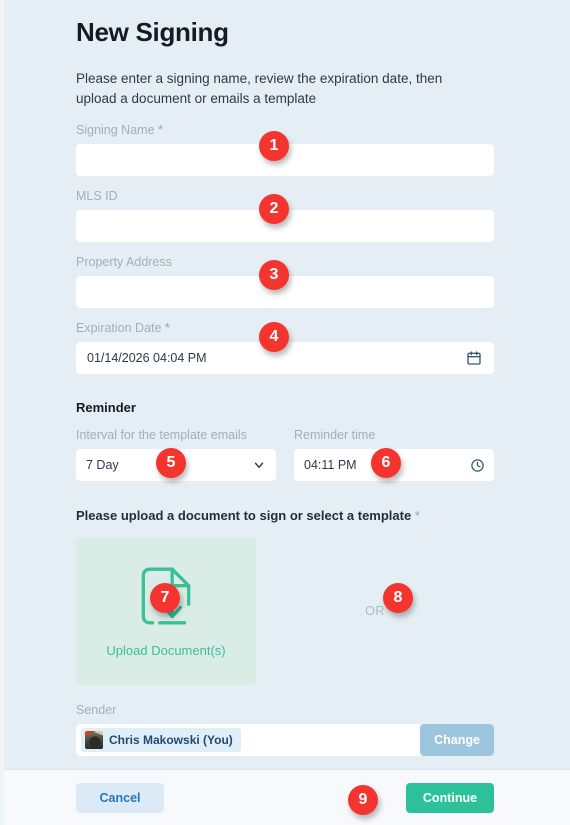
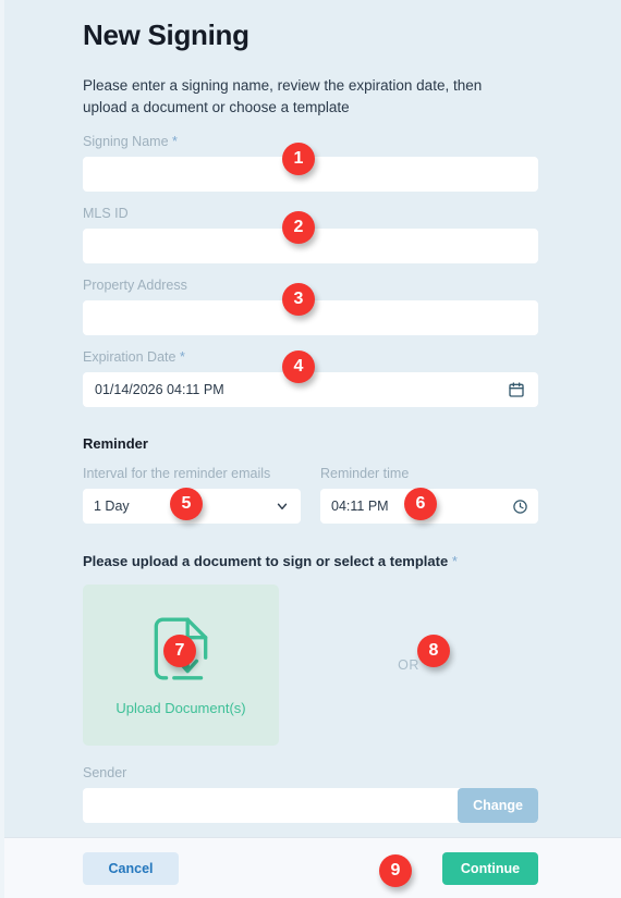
  New Signing
- Please enter a signing name, review the expiration date, then upload a document or emails a template
+ Please enter a signing name, review the expiration date, then upload a document or choose a template
  Signing Name *
  MLS ID
  Property Address
  Expiration Date *
- 01/14/2026 04:04 PM
+ 01/14/2026 04:11 PM
  Reminder
- Interval for the template emails
+ Interval for the reminder emails
- 7 Day
+ 1 Day
  Reminder time
  04:11 PM
  Please upload a document to sign or select a template *
  Upload Document(s)
  OR
  Sender
- Chris Makowski (You)
  Change
  Cancel
  Continue
  1
  2
  3
  4
  5
  6
  7
  8
  9
